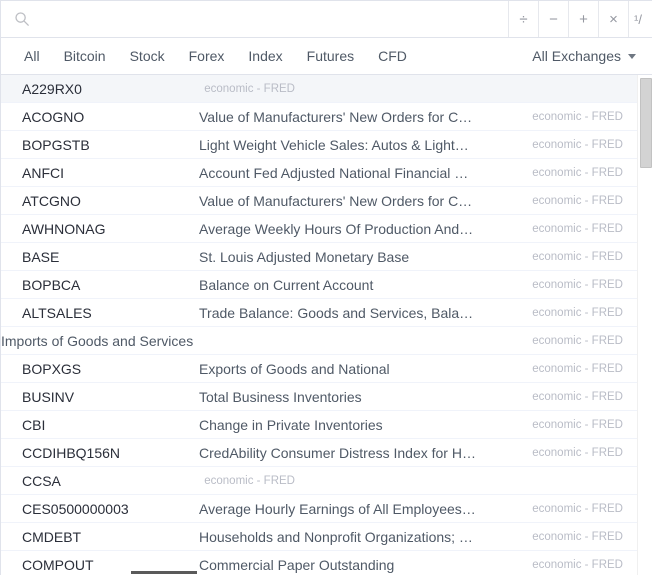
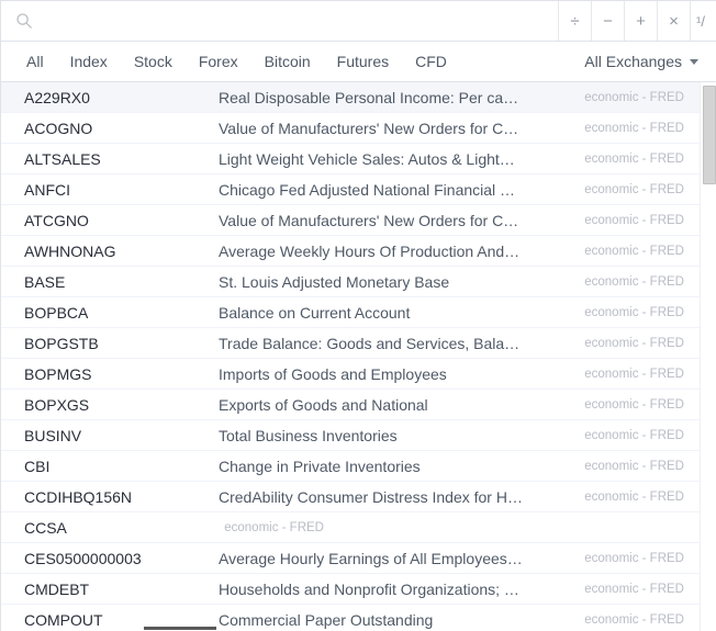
  ÷
  −
  +
  ×
  ¹/
  All
- Bitcoin
+ Index
  Stock
  Forex
- Index
+ Bitcoin
  Futures
  CFD
  All Exchanges
  A229RX0
+ Real Disposable Personal Income: Per ca…
  economic - FRED
  ACOGNO
  Value of Manufacturers' New Orders for C…
  economic - FRED
- BOPGSTB
+ ALTSALES
  Light Weight Vehicle Sales: Autos & Light…
  economic - FRED
  ANFCI
- Account Fed Adjusted National Financial …
+ Chicago Fed Adjusted National Financial …
  economic - FRED
  ATCGNO
  Value of Manufacturers' New Orders for C…
  economic - FRED
  AWHNONAG
  Average Weekly Hours Of Production And…
  economic - FRED
  BASE
  St. Louis Adjusted Monetary Base
  economic - FRED
  BOPBCA
  Balance on Current Account
  economic - FRED
- ALTSALES
+ BOPGSTB
  Trade Balance: Goods and Services, Bala…
  economic - FRED
+ BOPMGS
- Imports of Goods and Services
+ Imports of Goods and Employees
  economic - FRED
  BOPXGS
  Exports of Goods and National
  economic - FRED
  BUSINV
  Total Business Inventories
  economic - FRED
  CBI
  Change in Private Inventories
  economic - FRED
  CCDIHBQ156N
  CredAbility Consumer Distress Index for H…
  economic - FRED
  CCSA
  economic - FRED
  CES0500000003
  Average Hourly Earnings of All Employees…
  economic - FRED
  CMDEBT
  Households and Nonprofit Organizations; …
  economic - FRED
  COMPOUT
  Commercial Paper Outstanding
  economic - FRED
